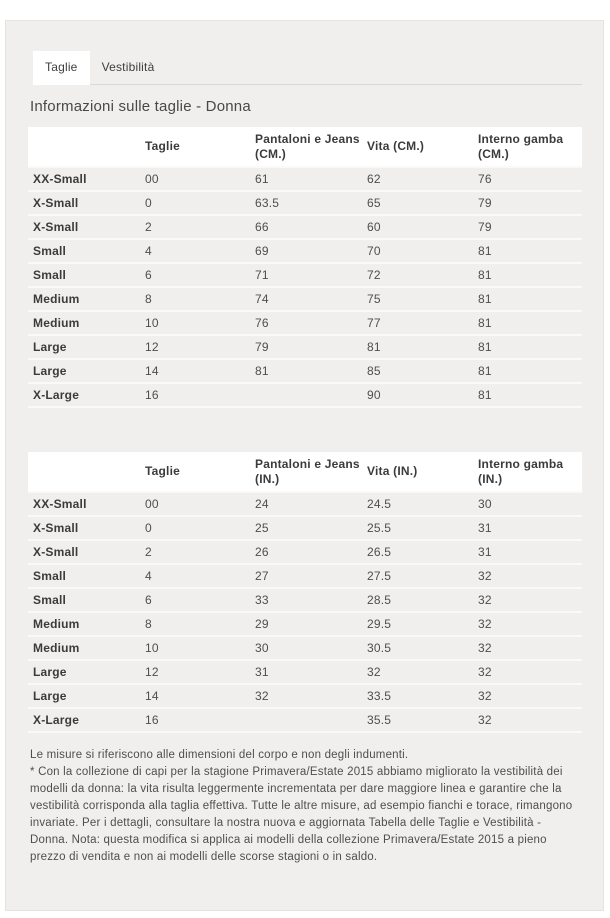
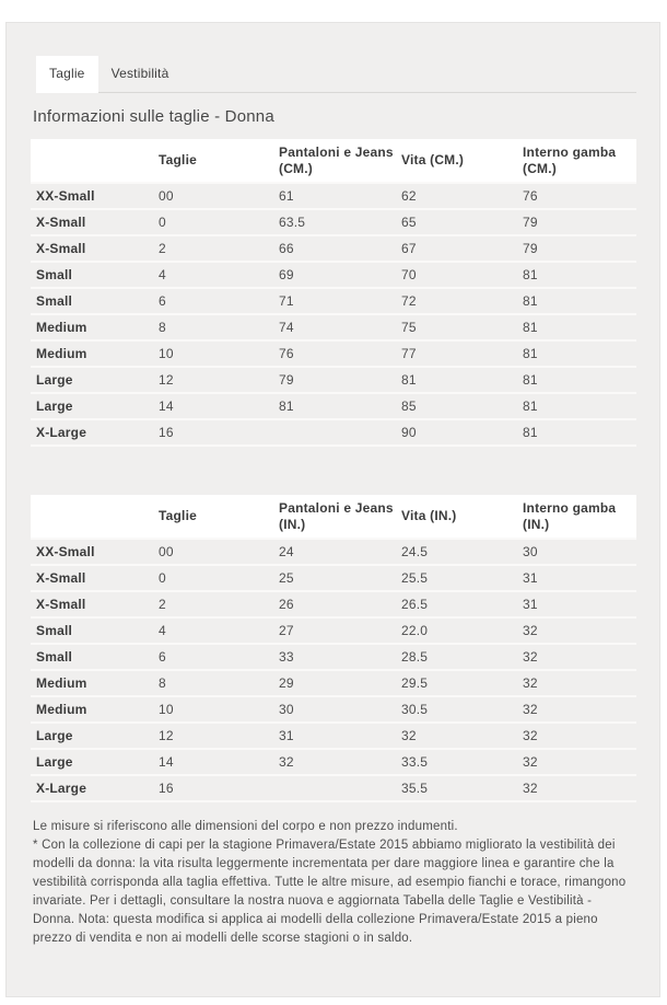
  Taglie
  Vestibilità
  Informazioni sulle taglie - Donna
  	Taglie	Pantaloni e Jeans (CM.)	Vita (CM.)	Interno gamba (CM.)
  XX-Small	00	61	62	76
  X-Small	0	63.5	65	79
- X-Small	2	66	60	79
+ X-Small	2	66	67	79
  Small	4	69	70	81
  Small	6	71	72	81
  Medium	8	74	75	81
  Medium	10	76	77	81
  Large	12	79	81	81
  Large	14	81	85	81
  X-Large	16		90	81
  	Taglie	Pantaloni e Jeans (IN.)	Vita (IN.)	Interno gamba (IN.)
  XX-Small	00	24	24.5	30
  X-Small	0	25	25.5	31
  X-Small	2	26	26.5	31
- Small	4	27	27.5	32
+ Small	4	27	22.0	32
  Small	6	33	28.5	32
  Medium	8	29	29.5	32
  Medium	10	30	30.5	32
  Large	12	31	32	32
  Large	14	32	33.5	32
  X-Large	16		35.5	32
- Le misure si riferiscono alle dimensioni del corpo e non degli indumenti.
+ Le misure si riferiscono alle dimensioni del corpo e non prezzo indumenti.
  * Con la collezione di capi per la stagione Primavera/Estate 2015 abbiamo migliorato la vestibilità dei modelli da donna: la vita risulta leggermente incrementata per dare maggiore linea e garantire che la vestibilità corrisponda alla taglia effettiva. Tutte le altre misure, ad esempio fianchi e torace, rimangono invariate. Per i dettagli, consultare la nostra nuova e aggiornata Tabella delle Taglie e Vestibilità - Donna. Nota: questa modifica si applica ai modelli della collezione Primavera/Estate 2015 a pieno prezzo di vendita e non ai modelli delle scorse stagioni o in saldo.
